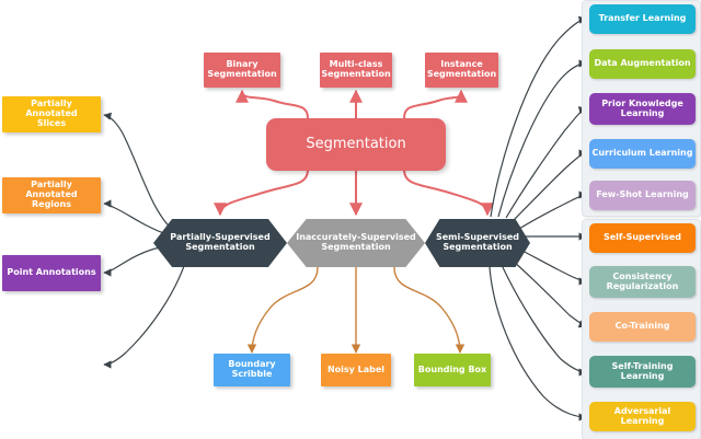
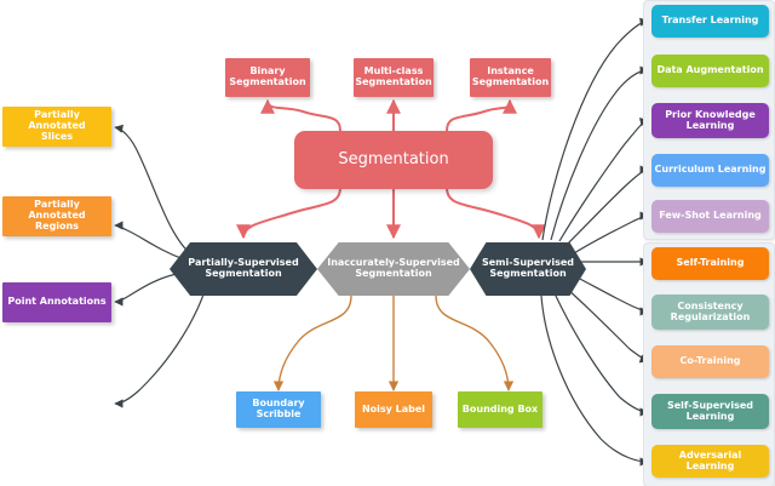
  Binary
  Segmentation
  Multi-class
  Segmentation
  Instance
  Segmentation
  Segmentation
  Partially-Supervised
  Segmentation
  Inaccurately-Supervised
  Segmentation
  Semi-Supervised
  Segmentation
  Partially Annotated
  Slices
  Partially Annotated
  Regions
  Point Annotations
  Boundary
  Scribble
  Noisy Label
  Bounding Box
  Transfer Learning
  Data Augmentation
  Prior Knowledge
  Learning
  Curriculum Learning
  Few-Shot Learning
- Self-Supervised
+ Self-Training
  Consistency
  Regularization
  Co-Training
- Self-Training
+ Self-Supervised
  Learning
  Adversarial Learning
